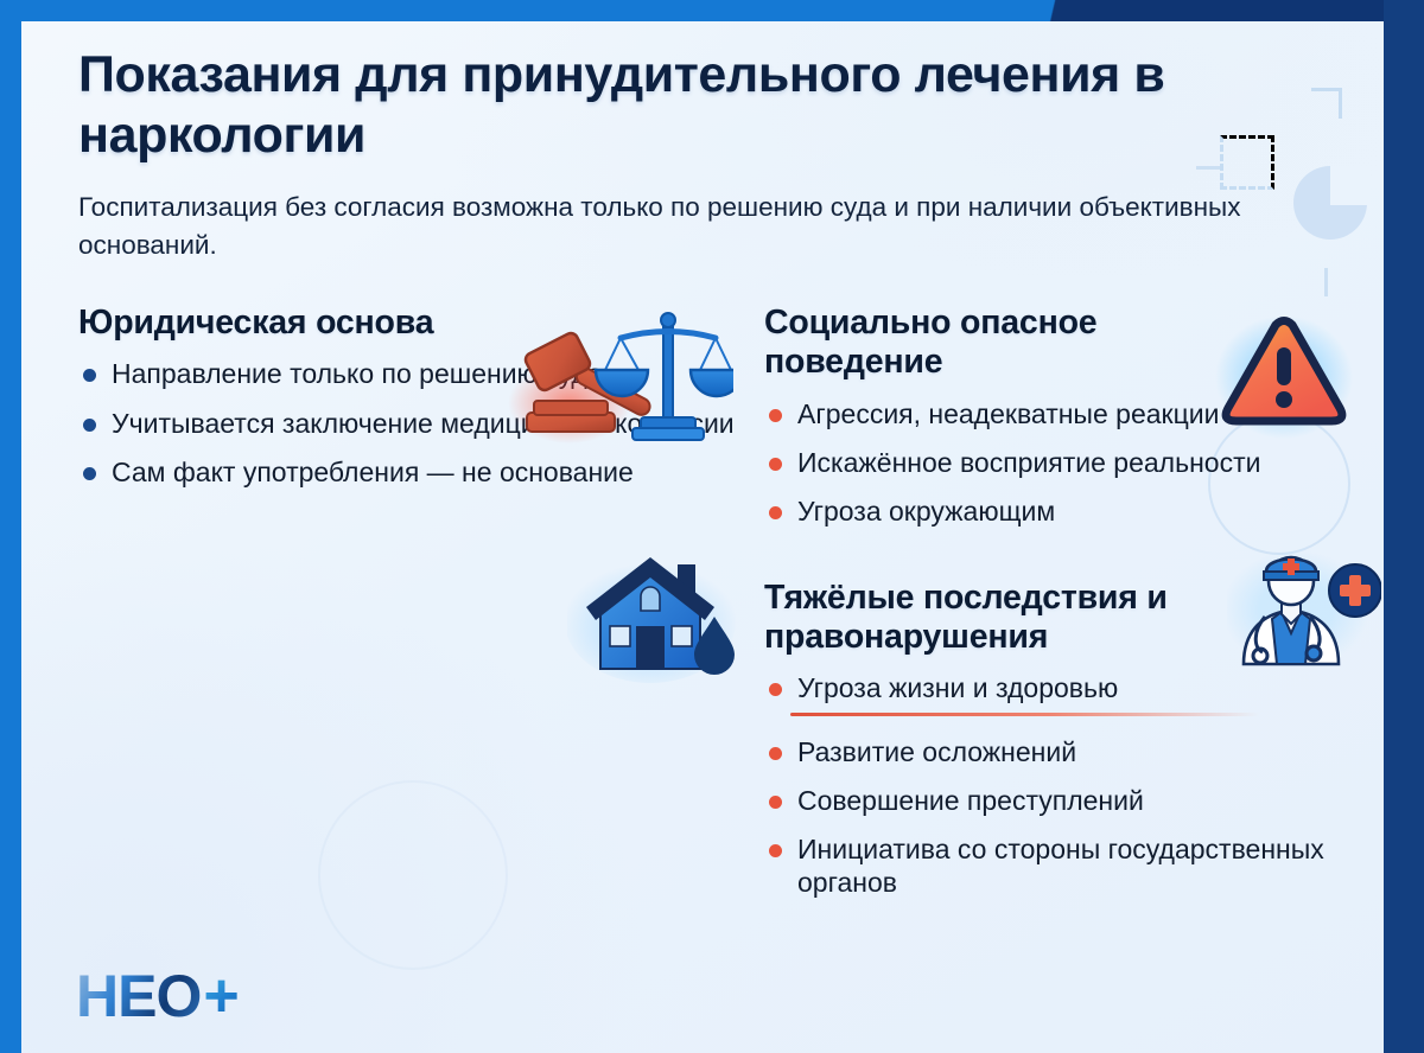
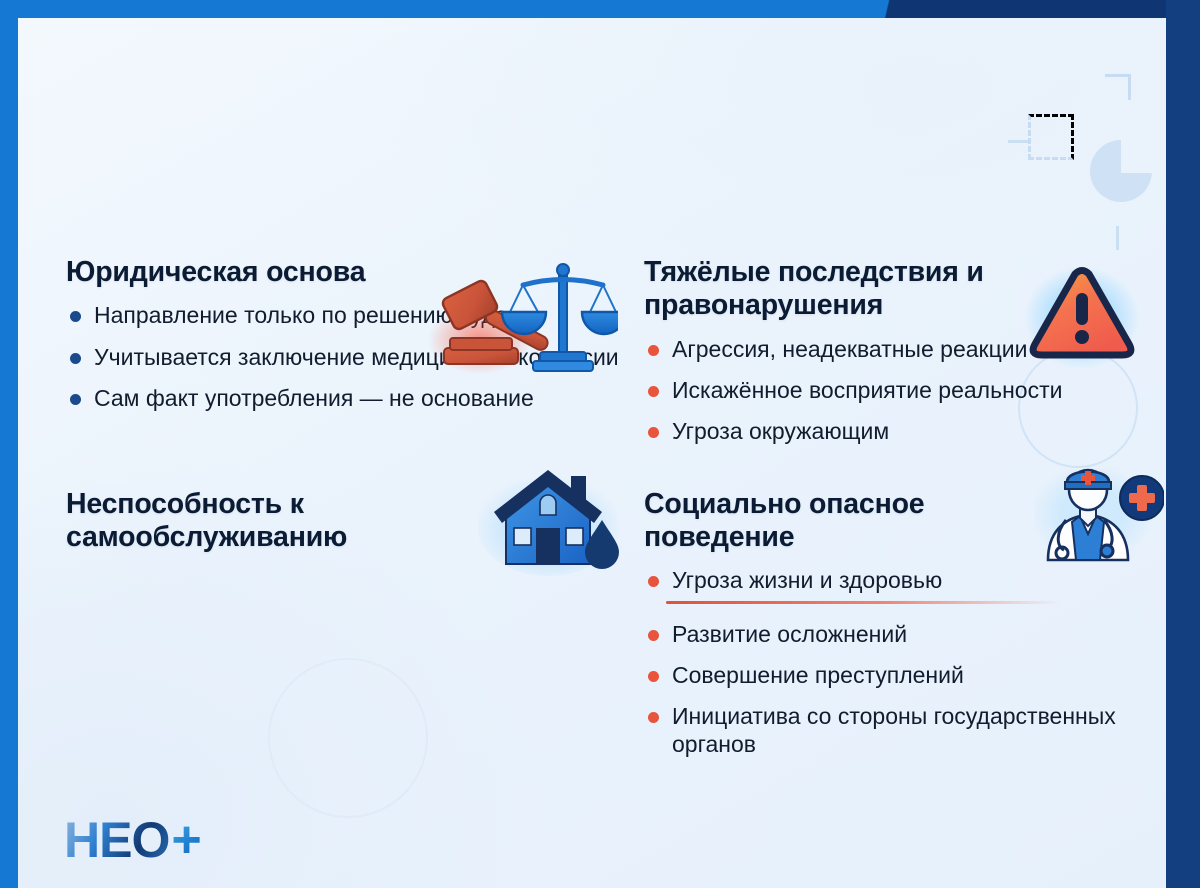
- Показания для принудительного лечения в наркологии
- Госпитализация без согласия возможна только по решению суда и при наличии объективных оснований.
  Юридическая основа
  Направление только по решению
  Учитывается заключение медицосии
  Сам факт употребления — не основание
- Социально опасное поведение
+ Тяжёлые последствия и правонарушения
  Агрессия, неадекватные реакции
  Искажённое восприятие реальности
  Угроза окружающим
+ Неспособность к самообслуживанию
- Тяжёлые последствия и правонарушения
+ Социально опасное поведение
  Угроза жизни и здоровью
  Развитие осложнений
  Совершение преступлений
  Инициатива со стороны государственных органов
  НЕО
  +
